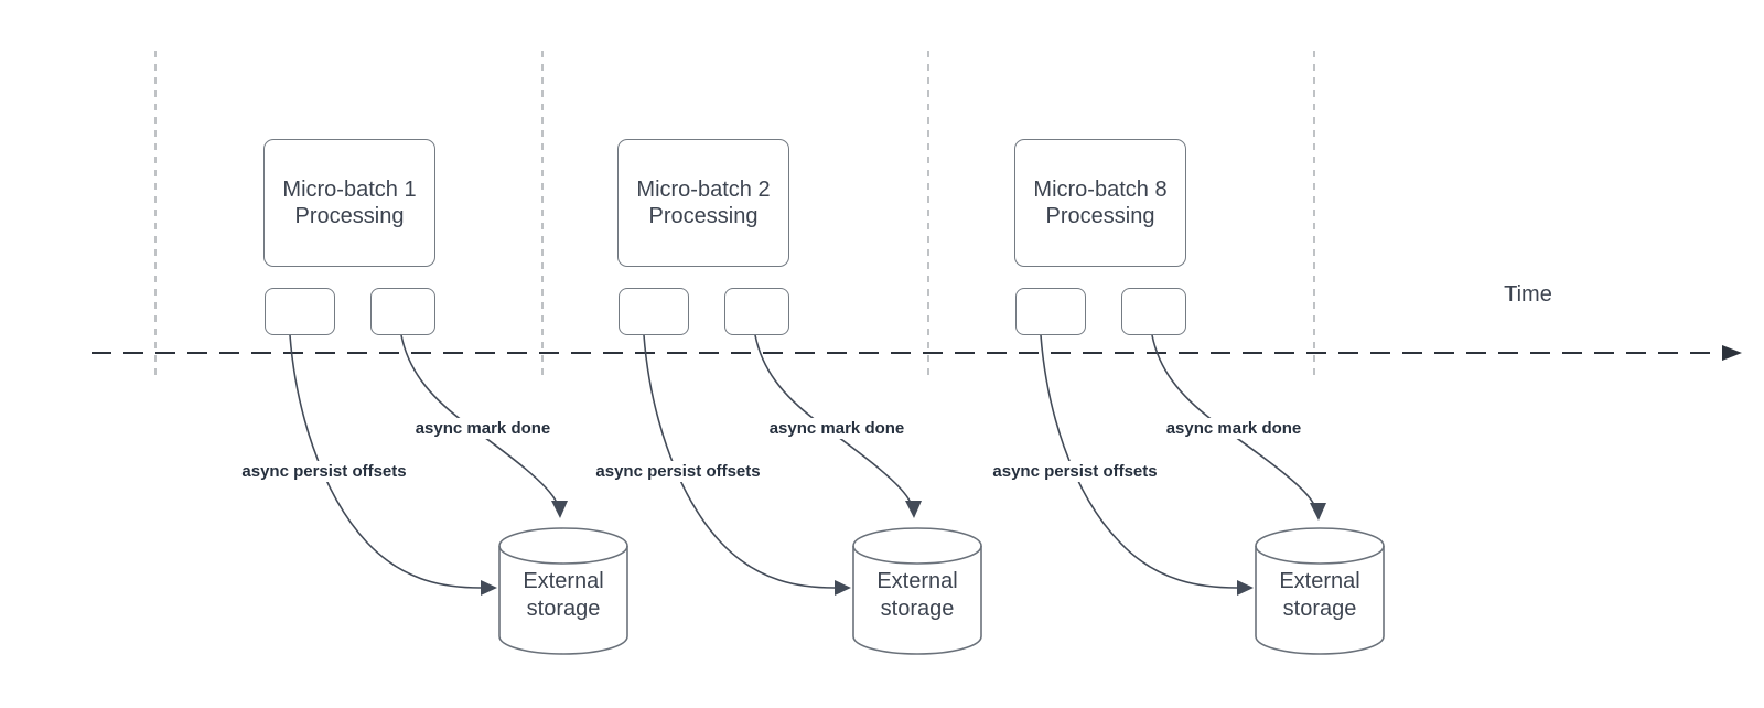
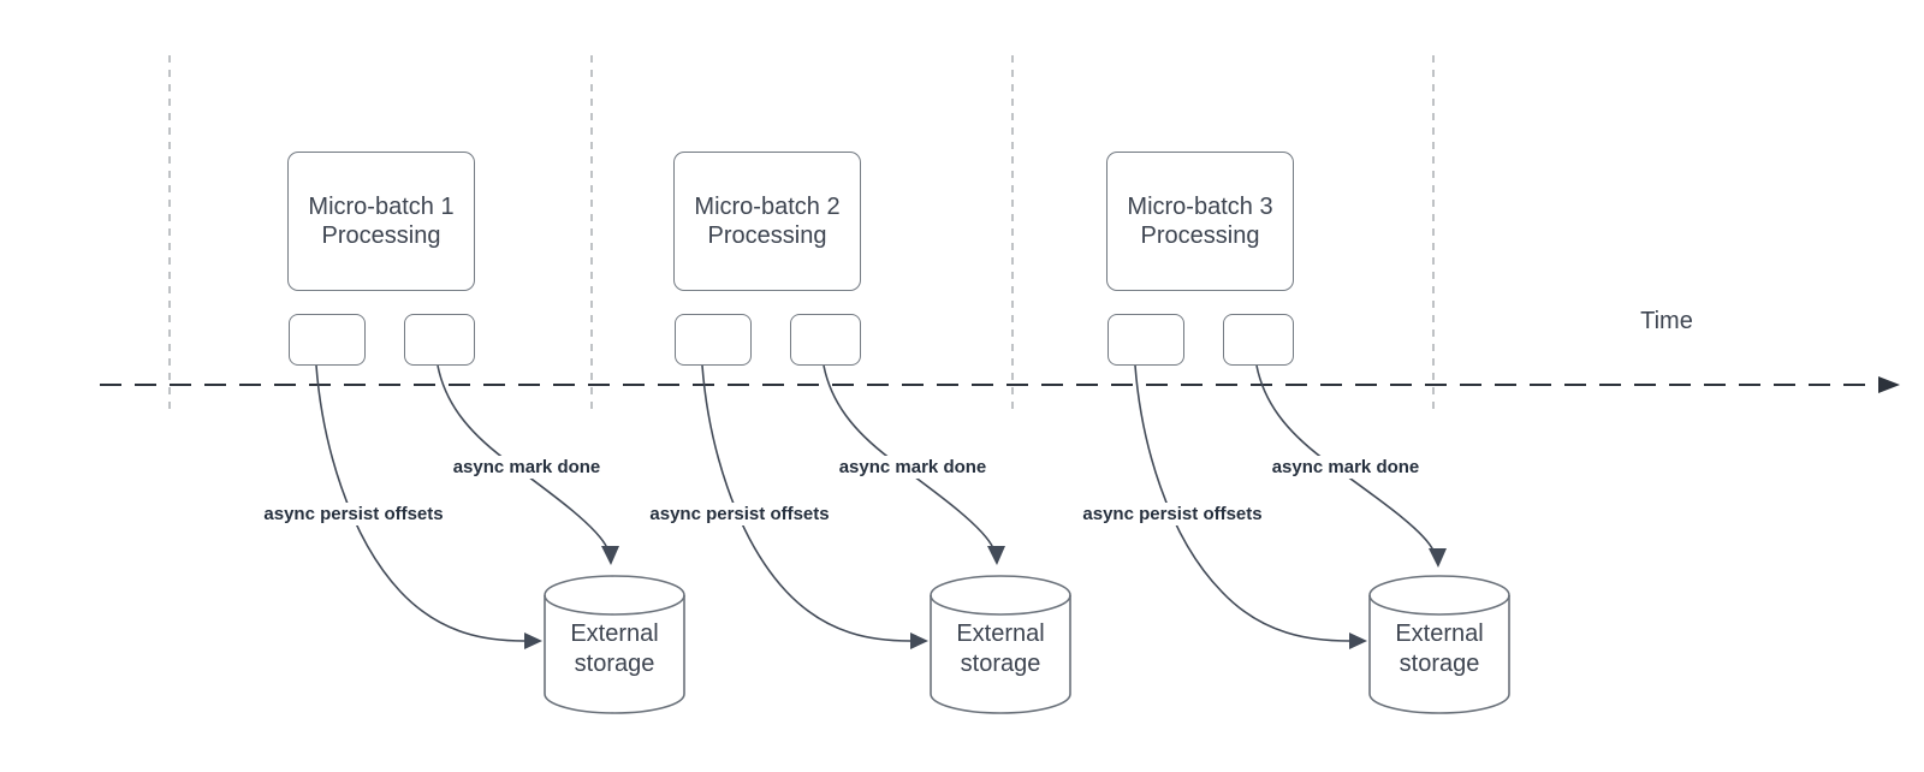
  Micro-batch 1
  Processing
  async persist offsets
  async mark done
  External
  storage
  Micro-batch 2
  Processing
  async persist offsets
  async mark done
  External
  storage
- Micro-batch 8
+ Micro-batch 3
  Processing
  async persist offsets
  async mark done
  External
  storage
  Time
